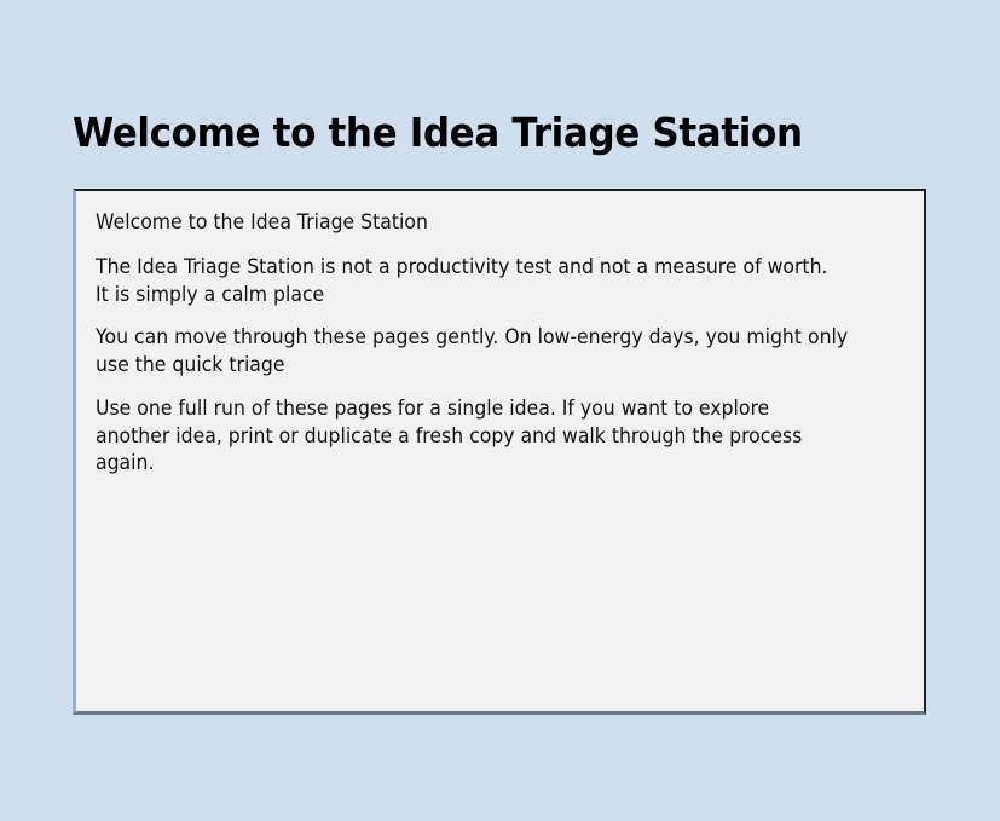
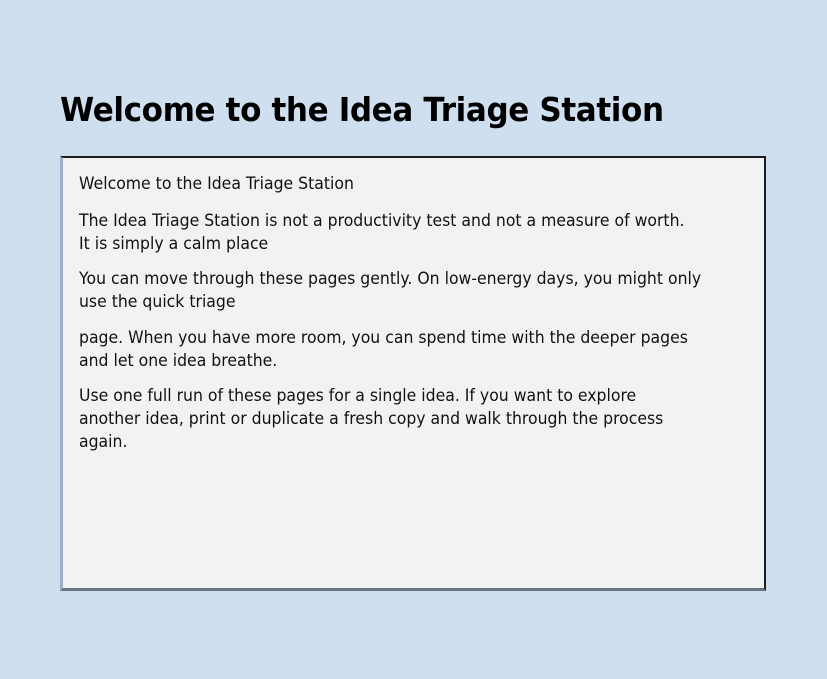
  Welcome to the Idea Triage Station
  Welcome to the Idea Triage Station
  The Idea Triage Station is not a productivity test and not a measure of worth.
  It is simply a calm place
  You can move through these pages gently. On low-energy days, you might only
  use the quick triage
+ page. When you have more room, you can spend time with the deeper pages
+ and let one idea breathe.
  Use one full run of these pages for a single idea. If you want to explore
  another idea, print or duplicate a fresh copy and walk through the process
  again.
